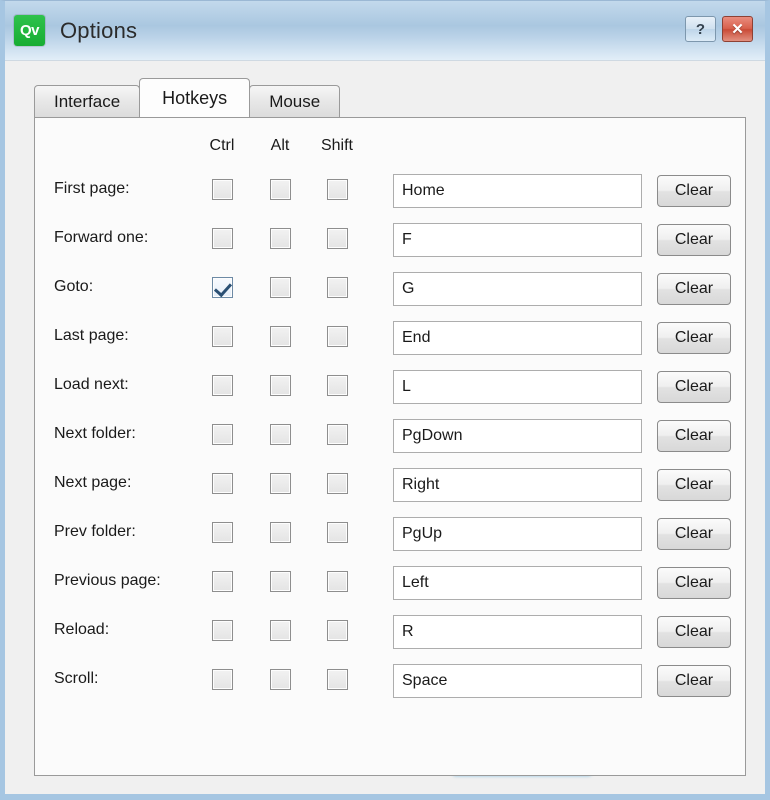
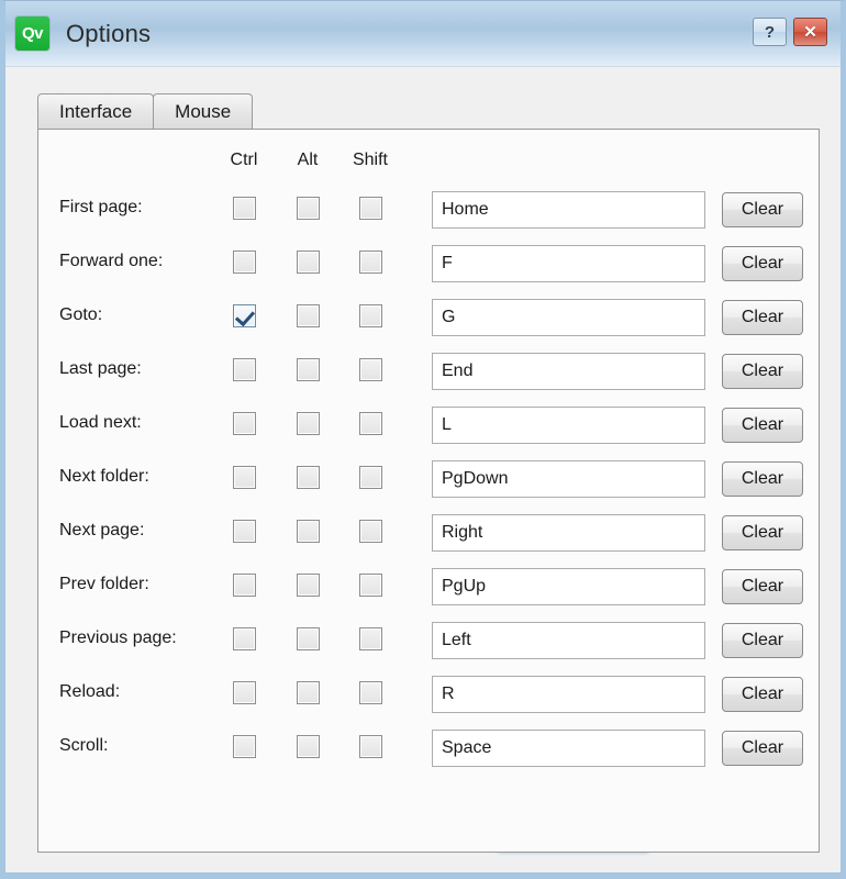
  Qv
  Options
  ?
  ✕
  Interface
- Hotkeys
  Mouse
  Ctrl
  Alt
  Shift
  First page:
  Home
  Clear
  Forward one:
  F
  Clear
  Goto:
  G
  Clear
  Last page:
  End
  Clear
  Load next:
  L
  Clear
  Next folder:
  PgDown
  Clear
  Next page:
  Right
  Clear
  Prev folder:
  PgUp
  Clear
  Previous page:
  Left
  Clear
  Reload:
  R
  Clear
  Scroll:
  Space
  Clear
